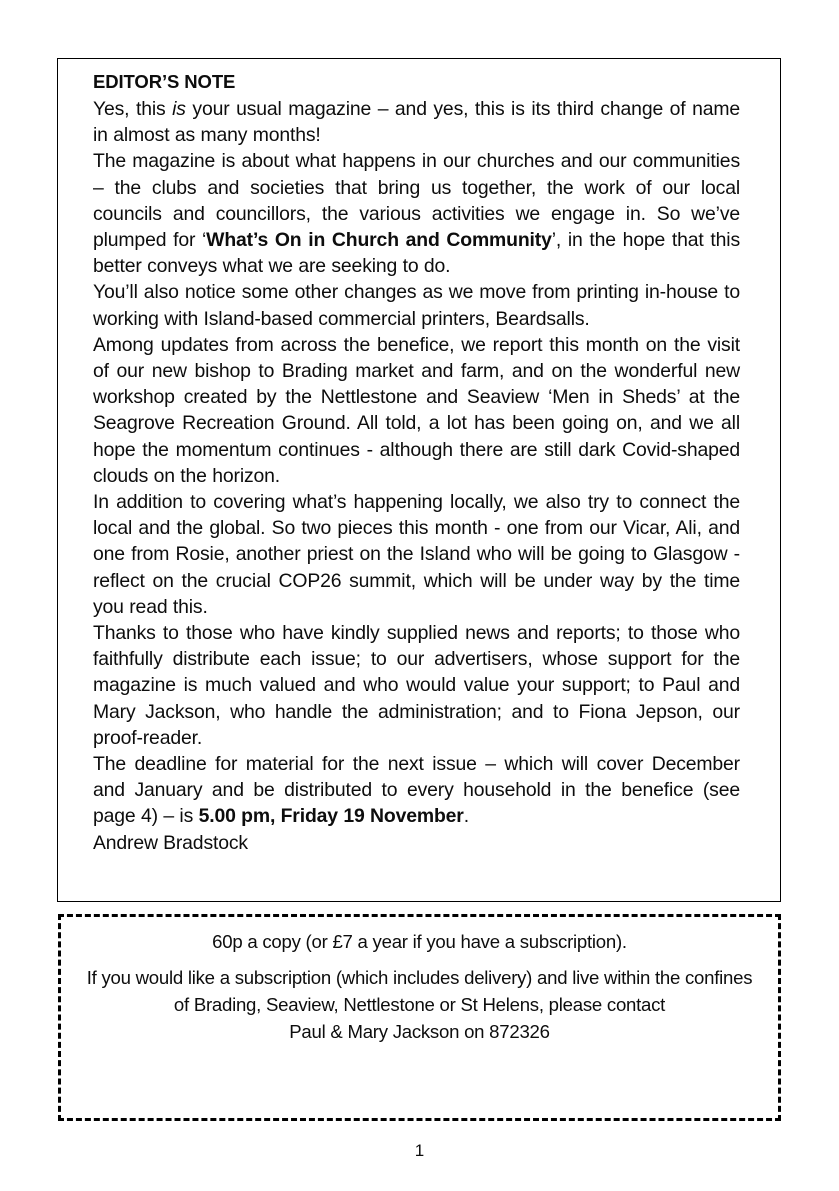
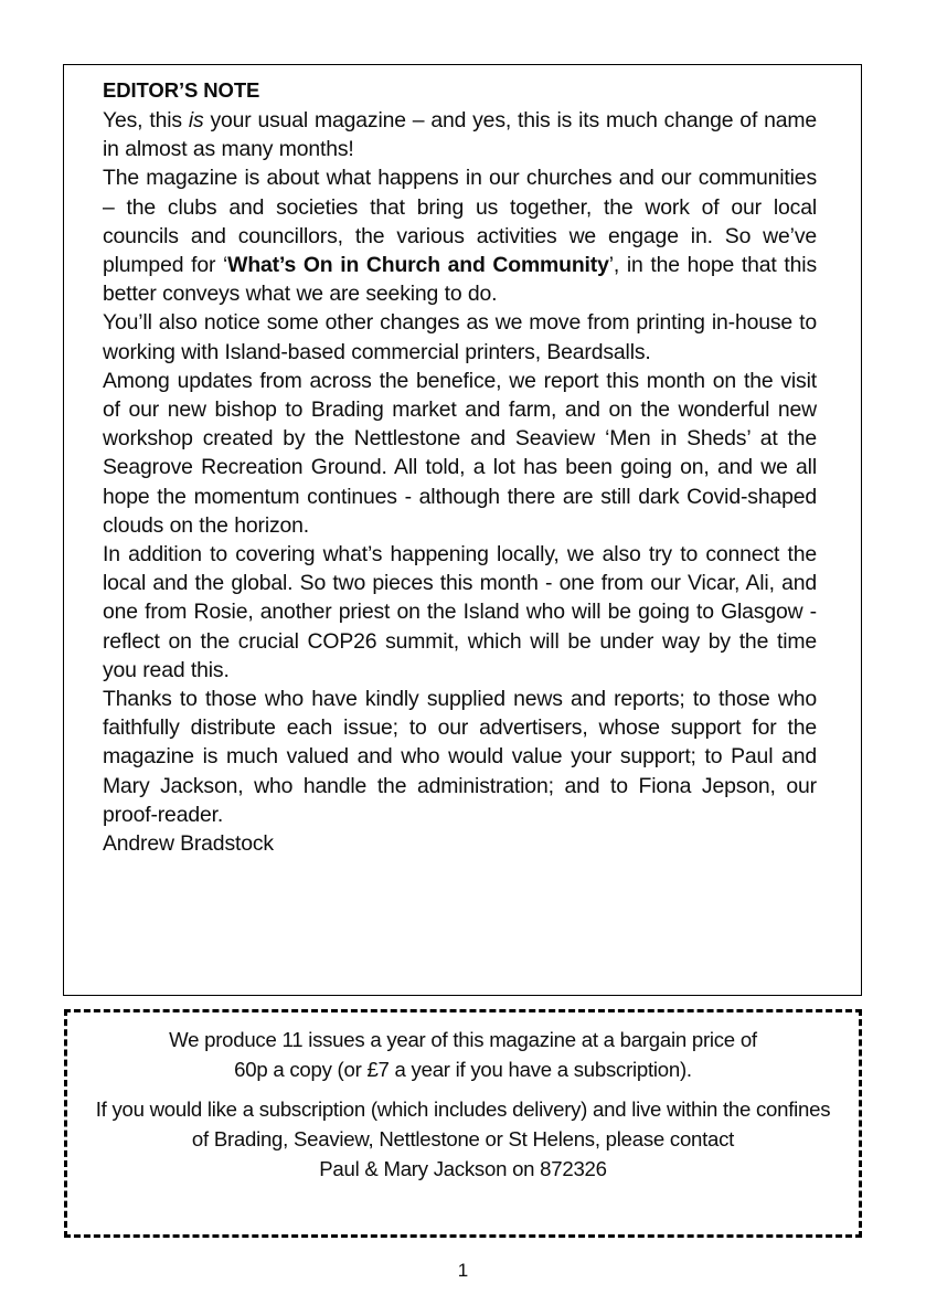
  EDITOR’S NOTE
- Yes, this is your usual magazine – and yes, this is its third change of name in almost as many months!
+ Yes, this is your usual magazine – and yes, this is its much change of name in almost as many months!
  The magazine is about what happens in our churches and our communities – the clubs and societies that bring us together, the work of our local councils and councillors, the various activities we engage in. So we’ve plumped for ‘What’s On in Church and Community’, in the hope that this better conveys what we are seeking to do.
  You’ll also notice some other changes as we move from printing in-house to working with Island-based commercial printers, Beardsalls.
  Among updates from across the benefice, we report this month on the visit of our new bishop to Brading market and farm, and on the wonderful new workshop created by the Nettlestone and Seaview ‘Men in Sheds’ at the Seagrove Recreation Ground. All told, a lot has been going on, and we all hope the momentum continues - although there are still dark Covid-shaped clouds on the horizon.
  In addition to covering what’s happening locally, we also try to connect the local and the global. So two pieces this month - one from our Vicar, Ali, and one from Rosie, another priest on the Island who will be going to Glasgow - reflect on the crucial COP26 summit, which will be under way by the time you read this.
  Thanks to those who have kindly supplied news and reports; to those who faithfully distribute each issue; to our advertisers, whose support for the magazine is much valued and who would value your support; to Paul and Mary Jackson, who handle the administration; and to Fiona Jepson, our proof-reader.
- The deadline for material for the next issue – which will cover December and January and be distributed to every household in the benefice (see page 4) – is 5.00 pm, Friday 19 November.
  Andrew Bradstock
+ We produce 11 issues a year of this magazine at a bargain price of
  60p a copy (or £7 a year if you have a subscription).
  If you would like a subscription (which includes delivery) and live within the confines
  of Brading, Seaview, Nettlestone or St Helens, please contact
  Paul & Mary Jackson on 872326
  1
